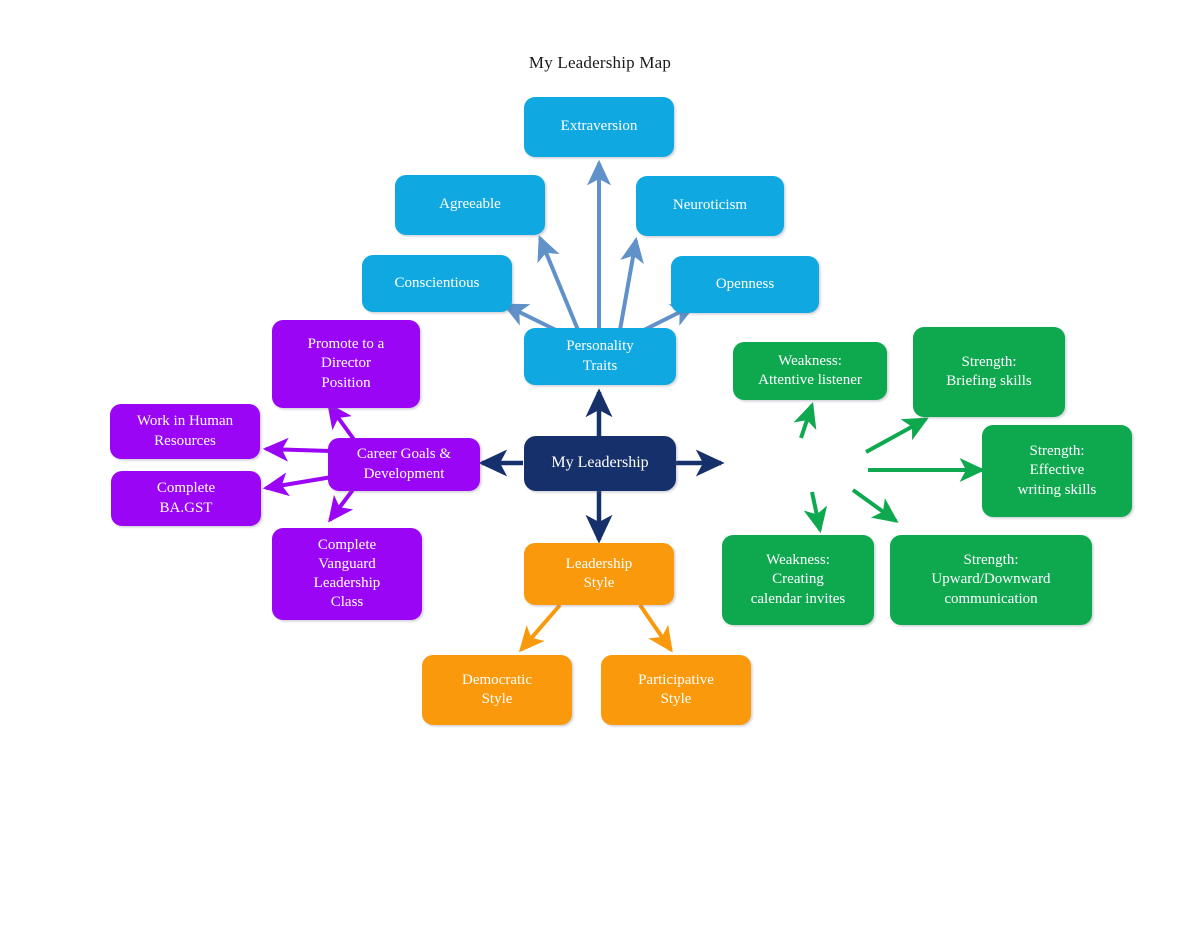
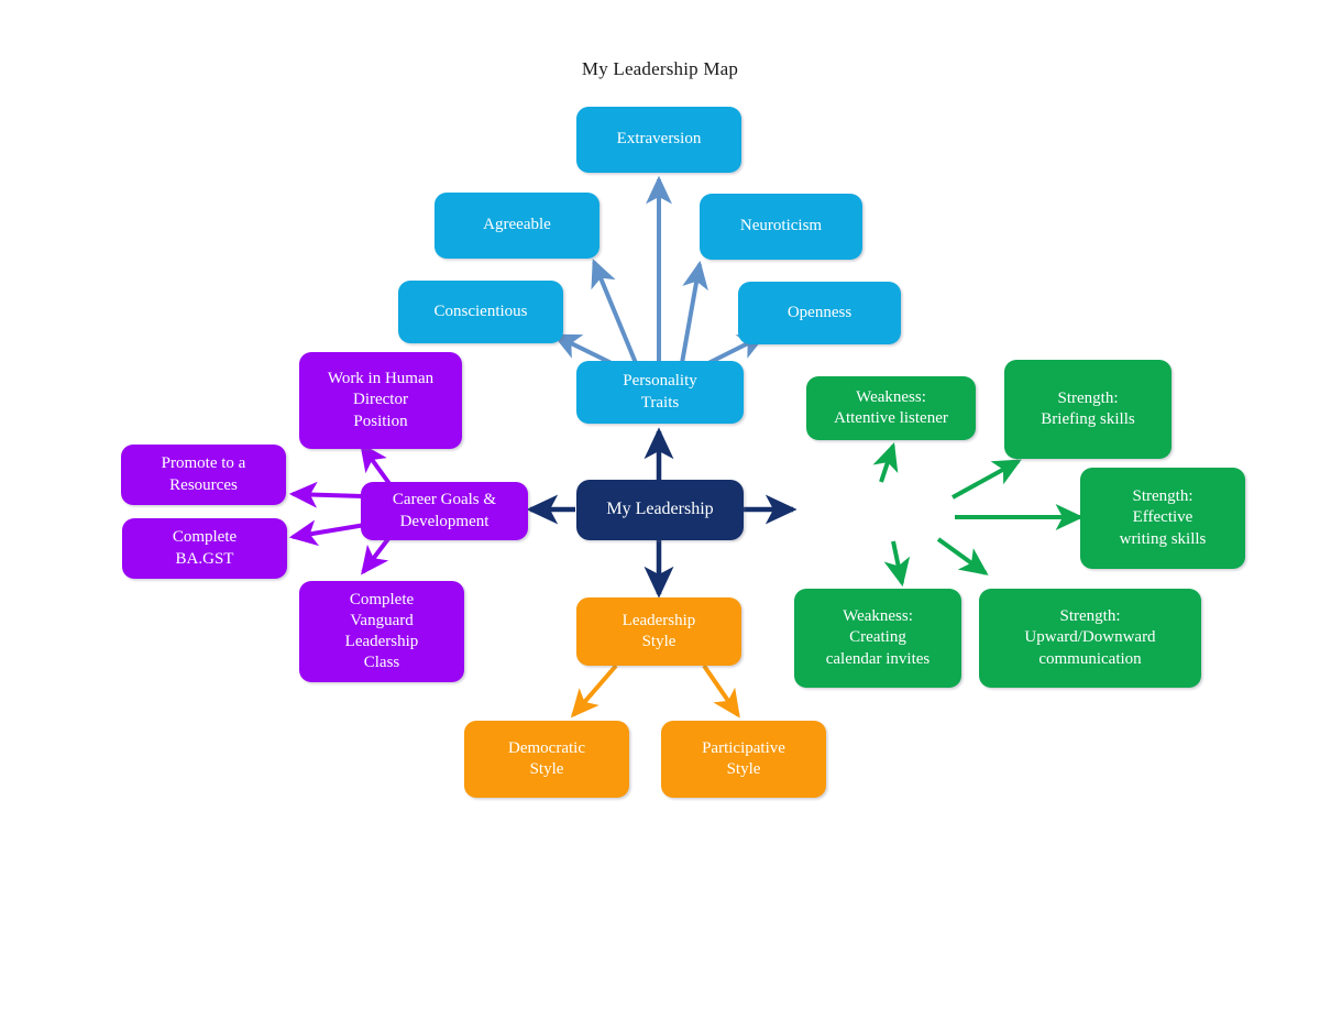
  My Leadership Map
  My Leadership
  Personality
  Traits
  Extraversion
  Agreeable
  Neuroticism
  Conscientious
  Openness
  Career Goals &
  Development
- Promote to a
+ Work in Human
  Director
  Position
- Work in Human
+ Promote to a
  Resources
  Complete
  BA.GST
  Complete
  Vanguard
  Leadership
  Class
  Weakness:
  Attentive listener
  Strength:
  Briefing skills
  Strength:
  Effective
  writing skills
  Weakness:
  Creating
  calendar invites
  Strength:
  Upward/Downward
  communication
  Leadership
  Style
  Democratic
  Style
  Participative
  Style
